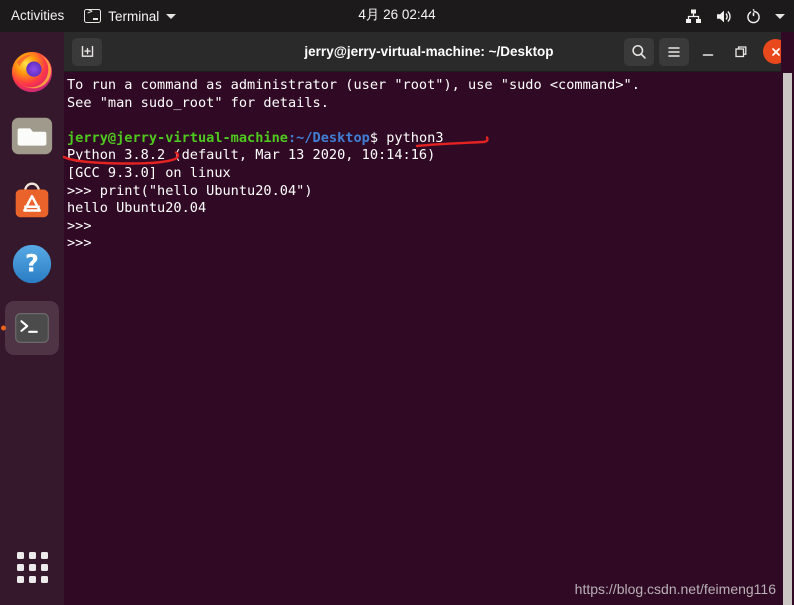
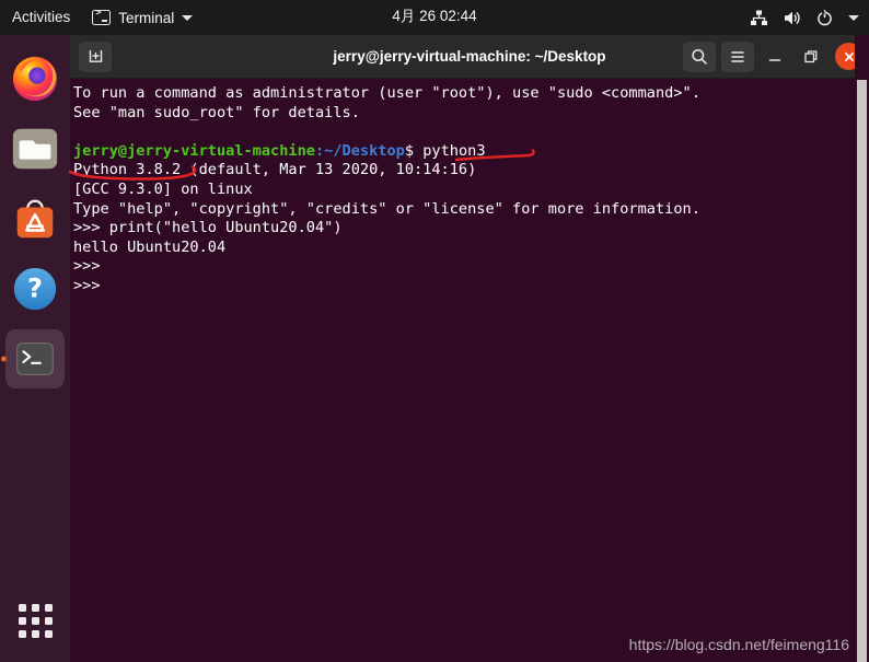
  Activities
  Terminal
  4月 26 02:44
  jerry@jerry-virtual-machine: ~/Desktop
  To run a command as administrator (user "root"), use "sudo <command>".
  See "man sudo_root" for details.
  jerry@jerry-virtual-machine:~/Desktop$ python3
  Python 3.8.2default, Mar 13 2020, 10:14:16)
  [GCC 9.3.0] on linux
+ Type "help", "copyright", "credits" or "license" for more information.
  >>> print("hello Ubuntu20.04")
  hello Ubuntu20.04
  >>>
  >>>
  ?
  https://blog.csdn.net/feimeng116
